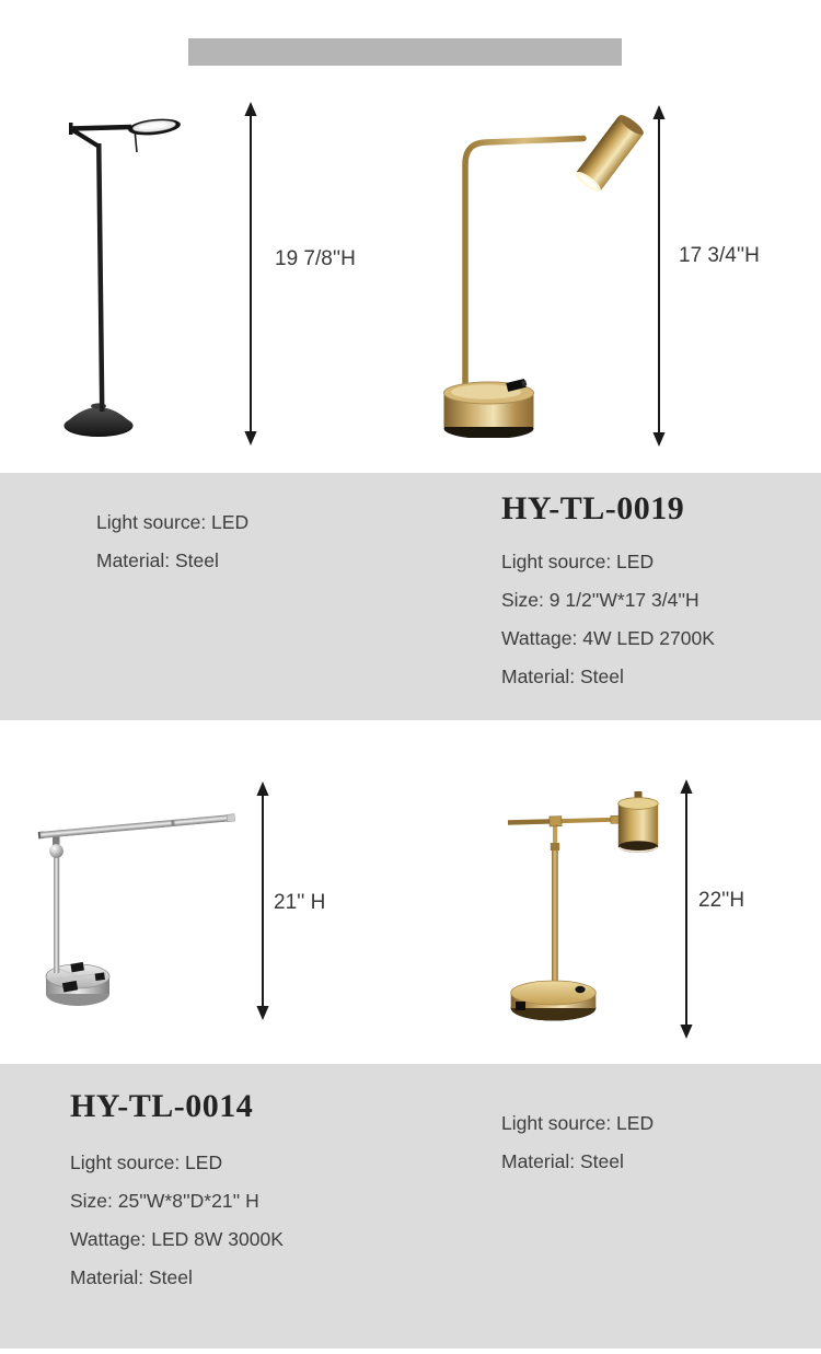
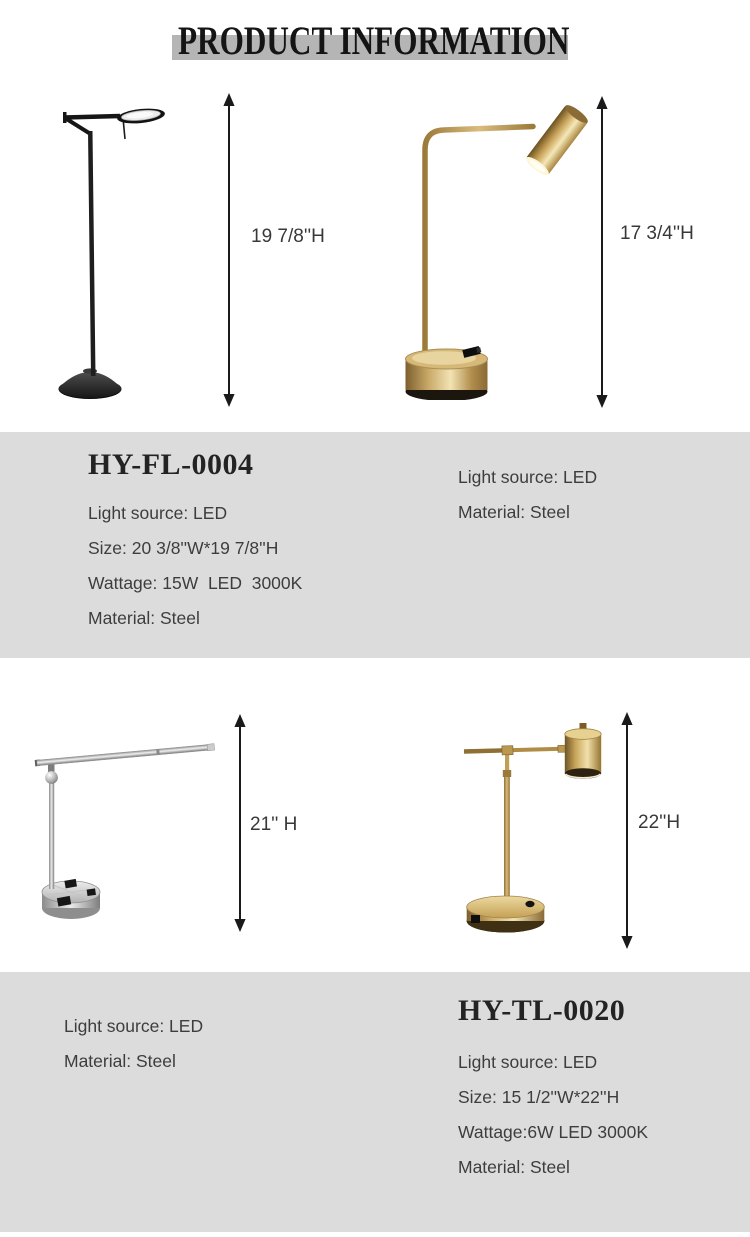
+ PRODUCT INFORMATION
  19 7/8''H
  17 3/4''H
+ HY-FL-0004
  Light source: LED
+ Size: 20 3/8''W*19 7/8''H
+ Wattage: 15W LED 3000K
  Material: Steel
- HY-TL-0019
  Light source: LED
- Size: 9 1/2''W*17 3/4''H
- Wattage: 4W LED 2700K
  Material: Steel
  21'' H
  22''H
- HY-TL-0014
  Light source: LED
- Size: 25''W*8''D*21'' H
- Wattage: LED 8W 3000K
  Material: Steel
+ HY-TL-0020
  Light source: LED
+ Size: 15 1/2''W*22''H
+ Wattage:6W LED 3000K
  Material: Steel
